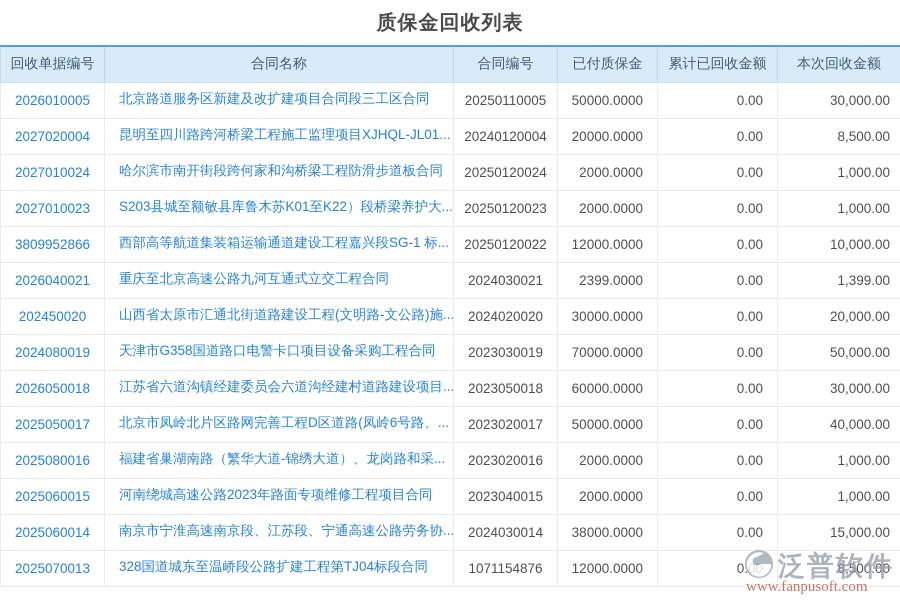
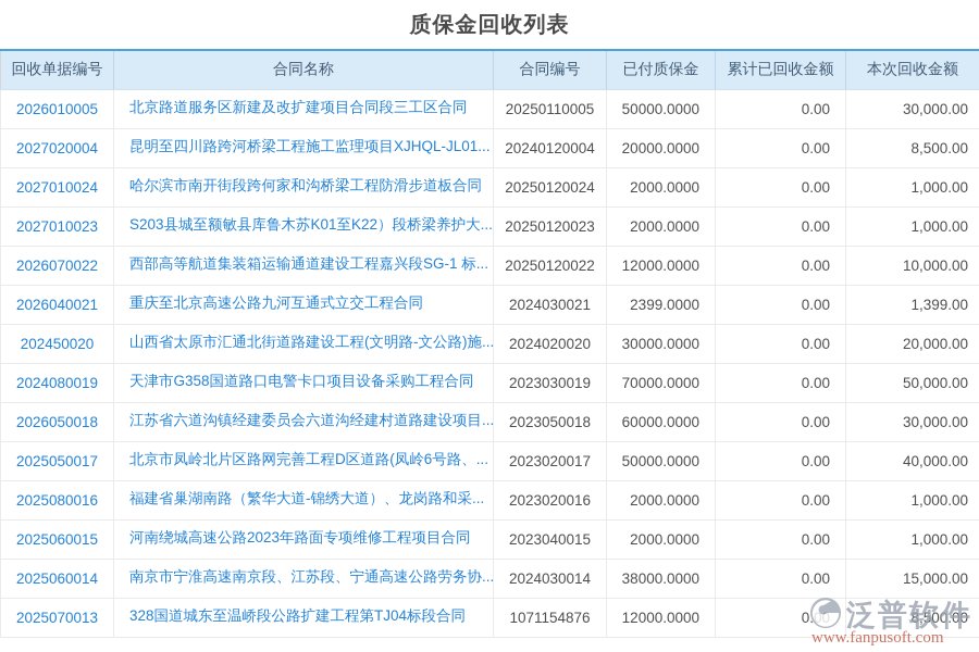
  质保金回收列表
  回收单据编号	合同名称	合同编号	已付质保金	累计已回收金额	本次回收金额
  2026010005	北京路道服务区新建及改扩建项目合同段三工区合同	20250110005	50000.0000	0.00	30,000.00
  2027020004	昆明至四川路跨河桥梁工程施工监理项目XJHQL-JL01...	20240120004	20000.0000	0.00	8,500.00
  2027010024	哈尔滨市南开街段跨何家和沟桥梁工程防滑步道板合同	20250120024	2000.0000	0.00	1,000.00
  2027010023	S203县城至额敏县库鲁木苏K01至K22）段桥梁养护大...	20250120023	2000.0000	0.00	1,000.00
- 3809952866	西部高等航道集装箱运输通道建设工程嘉兴段SG-1 标...	20250120022	12000.0000	0.00	10,000.00
+ 2026070022	西部高等航道集装箱运输通道建设工程嘉兴段SG-1 标...	20250120022	12000.0000	0.00	10,000.00
  2026040021	重庆至北京高速公路九河互通式立交工程合同	2024030021	2399.0000	0.00	1,399.00
  202450020	山西省太原市汇通北街道路建设工程(文明路-文公路)施...	2024020020	30000.0000	0.00	20,000.00
  2024080019	天津市G358国道路口电警卡口项目设备采购工程合同	2023030019	70000.0000	0.00	50,000.00
  2026050018	江苏省六道沟镇经建委员会六道沟经建村道路建设项目...	2023050018	60000.0000	0.00	30,000.00
  2025050017	北京市凤岭北片区路网完善工程D区道路(凤岭6号路、...	2023020017	50000.0000	0.00	40,000.00
  2025080016	福建省巢湖南路（繁华大道-锦绣大道）、龙岗路和采...	2023020016	2000.0000	0.00	1,000.00
  2025060015	河南绕城高速公路2023年路面专项维修工程项目合同	2023040015	2000.0000	0.00	1,000.00
  2025060014	南京市宁淮高速南京段、江苏段、宁通高速公路劳务协...	2024030014	38000.0000	0.00	15,000.00
  2025070013	328国道城东至温峤段公路扩建工程第TJ04标段合同	1071154876	12000.0000	0.00	8,500.00
  泛普软件
  www.fanpusoft.com
